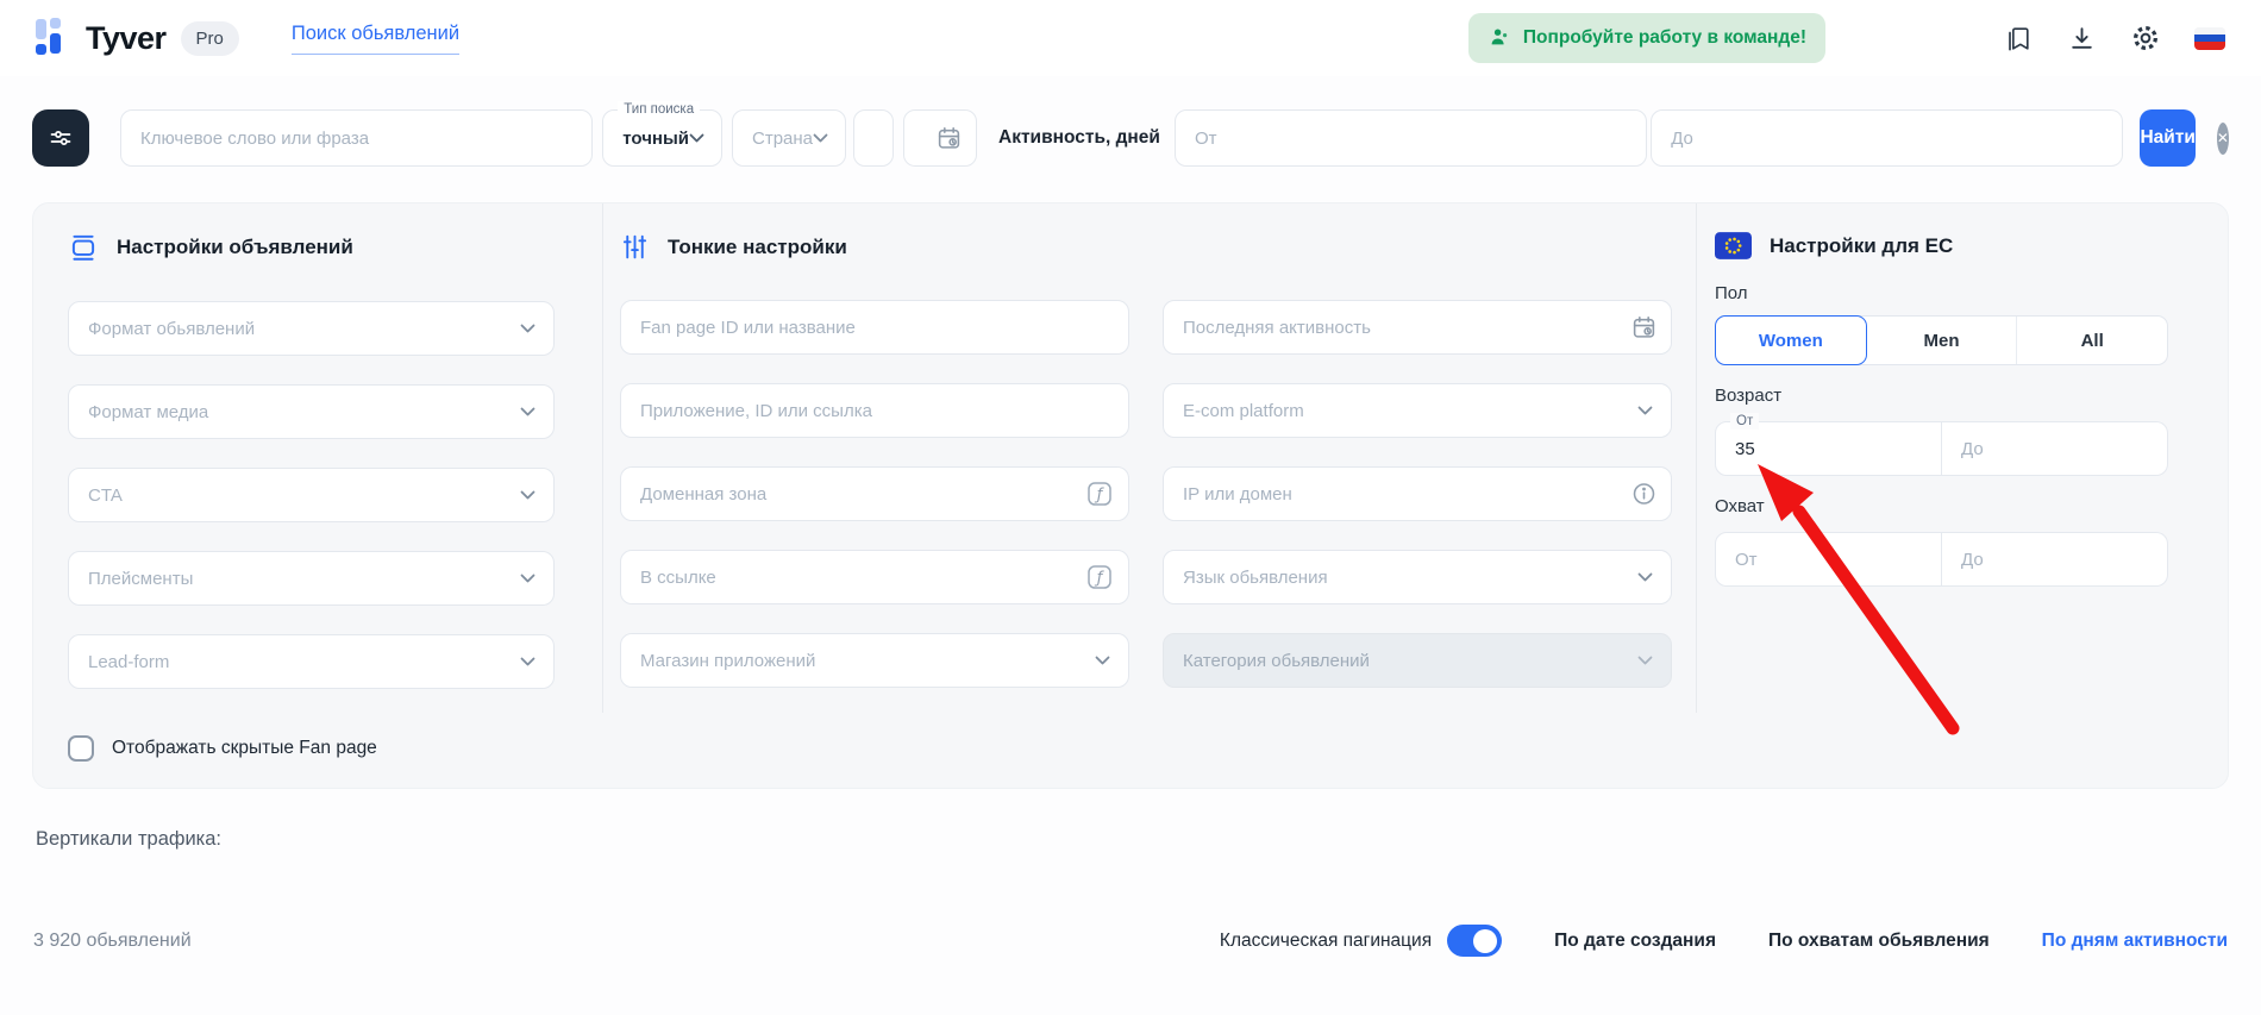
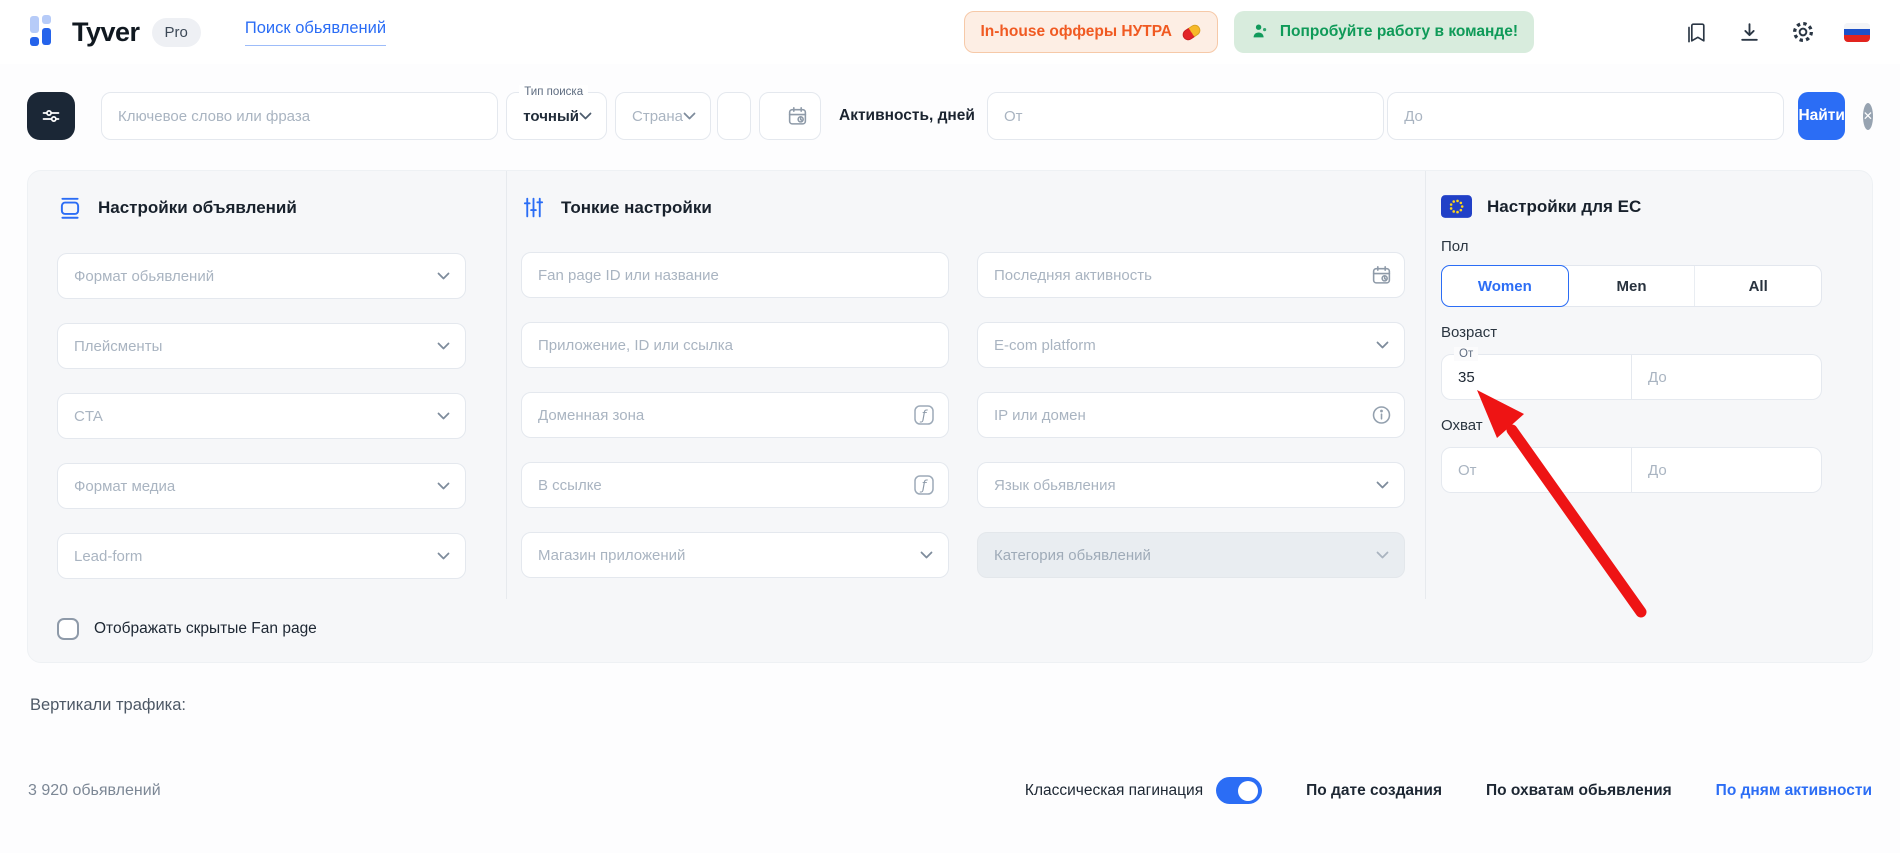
  Tyver
  Pro
  Поиск обьявлений
+ In-house офферы НУТРА
  Попробуйте работу в команде!
  Ключевое слово или фраза
  Тип поиска
  точный
  Страна
  Активность, дней
  От
  До
  Найти
  ✕
  Настройки объявлений
  Формат обьявлений
- Формат медиа
+ Плейсменты
  CTA
- Плейсменты
+ Формат медиа
  Lead-form
  Тонкие настройки
  Fan page ID или название
  Приложение, ID или ссылка
  Доменная зона
  ƒ
  В ссылке
  ƒ
  Магазин приложений
  Последняя активность
  E-com platform
  IP или домен
  Язык обьявления
  Категория обьявлений
  Настройки для ЕС
  Пол
  Women
  Men
  All
  Возраст
  От
  35
  До
  Охват
  От
  До
  Отображать скрытые Fan page
  Вертикали трафика:
  3 920 обьявлений
  Классическая пагинация
  По дате создания
  По охватам обьявления
  По дням активности
